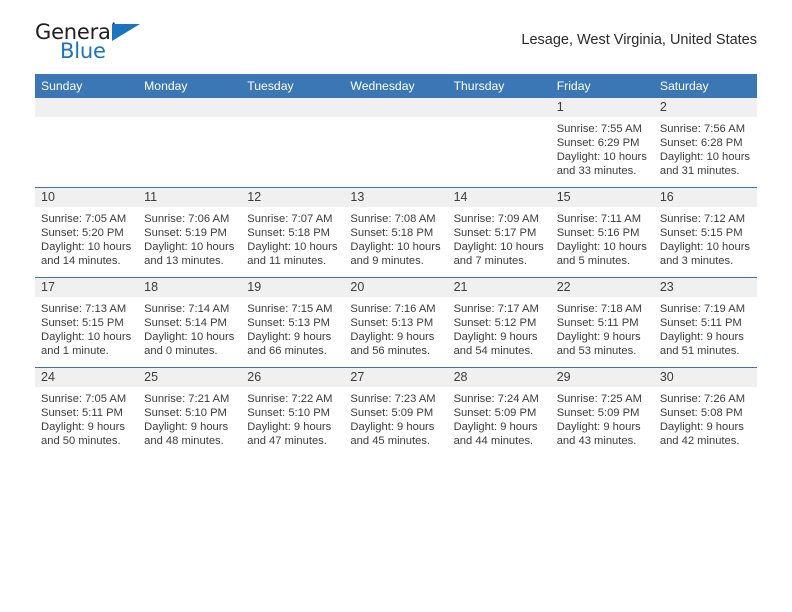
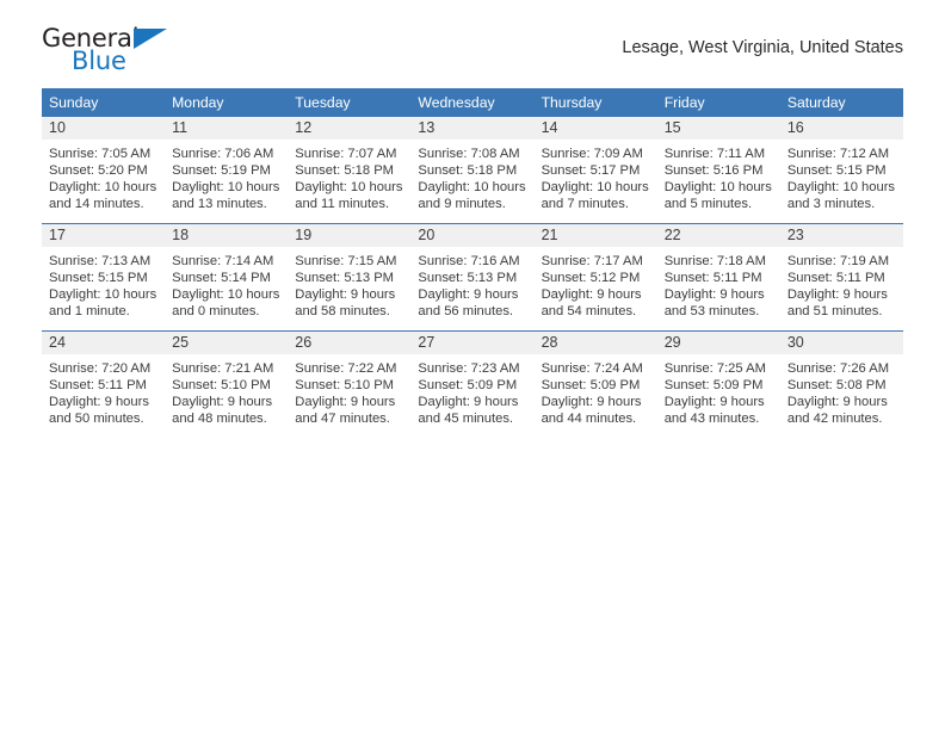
  General
  Blue
  Lesage, West Virginia, United States
  Sunday	Monday	Tuesday	Wednesday	Thursday	Friday	Saturday
- 					1Sunrise: 7:55 AMSunset: 6:29 PMDaylight: 10 hoursand 33 minutes.	2Sunrise: 7:56 AMSunset: 6:28 PMDaylight: 10 hoursand 31 minutes.
  10Sunrise: 7:05 AMSunset: 5:20 PMDaylight: 10 hoursand 14 minutes.	11Sunrise: 7:06 AMSunset: 5:19 PMDaylight: 10 hoursand 13 minutes.	12Sunrise: 7:07 AMSunset: 5:18 PMDaylight: 10 hoursand 11 minutes.	13Sunrise: 7:08 AMSunset: 5:18 PMDaylight: 10 hoursand 9 minutes.	14Sunrise: 7:09 AMSunset: 5:17 PMDaylight: 10 hoursand 7 minutes.	15Sunrise: 7:11 AMSunset: 5:16 PMDaylight: 10 hoursand 5 minutes.	16Sunrise: 7:12 AMSunset: 5:15 PMDaylight: 10 hoursand 3 minutes.
- 17Sunrise: 7:13 AMSunset: 5:15 PMDaylight: 10 hoursand 1 minute.	18Sunrise: 7:14 AMSunset: 5:14 PMDaylight: 10 hoursand 0 minutes.	19Sunrise: 7:15 AMSunset: 5:13 PMDaylight: 9 hoursand 66 minutes.	20Sunrise: 7:16 AMSunset: 5:13 PMDaylight: 9 hoursand 56 minutes.	21Sunrise: 7:17 AMSunset: 5:12 PMDaylight: 9 hoursand 54 minutes.	22Sunrise: 7:18 AMSunset: 5:11 PMDaylight: 9 hoursand 53 minutes.	23Sunrise: 7:19 AMSunset: 5:11 PMDaylight: 9 hoursand 51 minutes.
+ 17Sunrise: 7:13 AMSunset: 5:15 PMDaylight: 10 hoursand 1 minute.	18Sunrise: 7:14 AMSunset: 5:14 PMDaylight: 10 hoursand 0 minutes.	19Sunrise: 7:15 AMSunset: 5:13 PMDaylight: 9 hoursand 58 minutes.	20Sunrise: 7:16 AMSunset: 5:13 PMDaylight: 9 hoursand 56 minutes.	21Sunrise: 7:17 AMSunset: 5:12 PMDaylight: 9 hoursand 54 minutes.	22Sunrise: 7:18 AMSunset: 5:11 PMDaylight: 9 hoursand 53 minutes.	23Sunrise: 7:19 AMSunset: 5:11 PMDaylight: 9 hoursand 51 minutes.
- 24Sunrise: 7:05 AMSunset: 5:11 PMDaylight: 9 hoursand 50 minutes.	25Sunrise: 7:21 AMSunset: 5:10 PMDaylight: 9 hoursand 48 minutes.	26Sunrise: 7:22 AMSunset: 5:10 PMDaylight: 9 hoursand 47 minutes.	27Sunrise: 7:23 AMSunset: 5:09 PMDaylight: 9 hoursand 45 minutes.	28Sunrise: 7:24 AMSunset: 5:09 PMDaylight: 9 hoursand 44 minutes.	29Sunrise: 7:25 AMSunset: 5:09 PMDaylight: 9 hoursand 43 minutes.	30Sunrise: 7:26 AMSunset: 5:08 PMDaylight: 9 hoursand 42 minutes.
+ 24Sunrise: 7:20 AMSunset: 5:11 PMDaylight: 9 hoursand 50 minutes.	25Sunrise: 7:21 AMSunset: 5:10 PMDaylight: 9 hoursand 48 minutes.	26Sunrise: 7:22 AMSunset: 5:10 PMDaylight: 9 hoursand 47 minutes.	27Sunrise: 7:23 AMSunset: 5:09 PMDaylight: 9 hoursand 45 minutes.	28Sunrise: 7:24 AMSunset: 5:09 PMDaylight: 9 hoursand 44 minutes.	29Sunrise: 7:25 AMSunset: 5:09 PMDaylight: 9 hoursand 43 minutes.	30Sunrise: 7:26 AMSunset: 5:08 PMDaylight: 9 hoursand 42 minutes.
